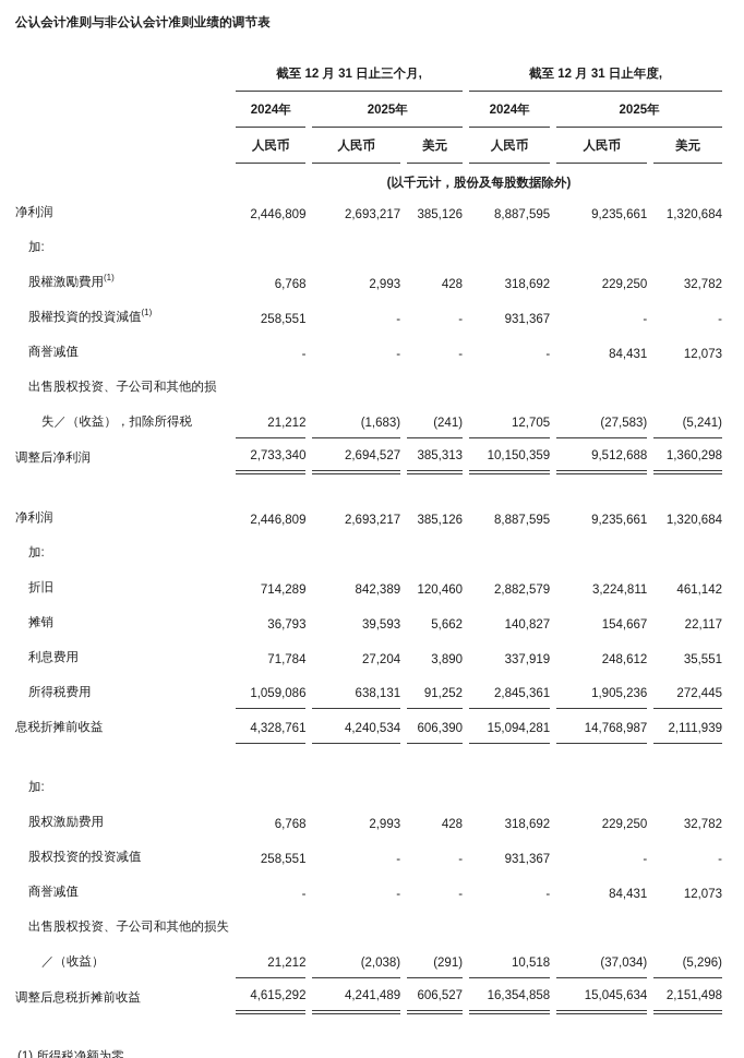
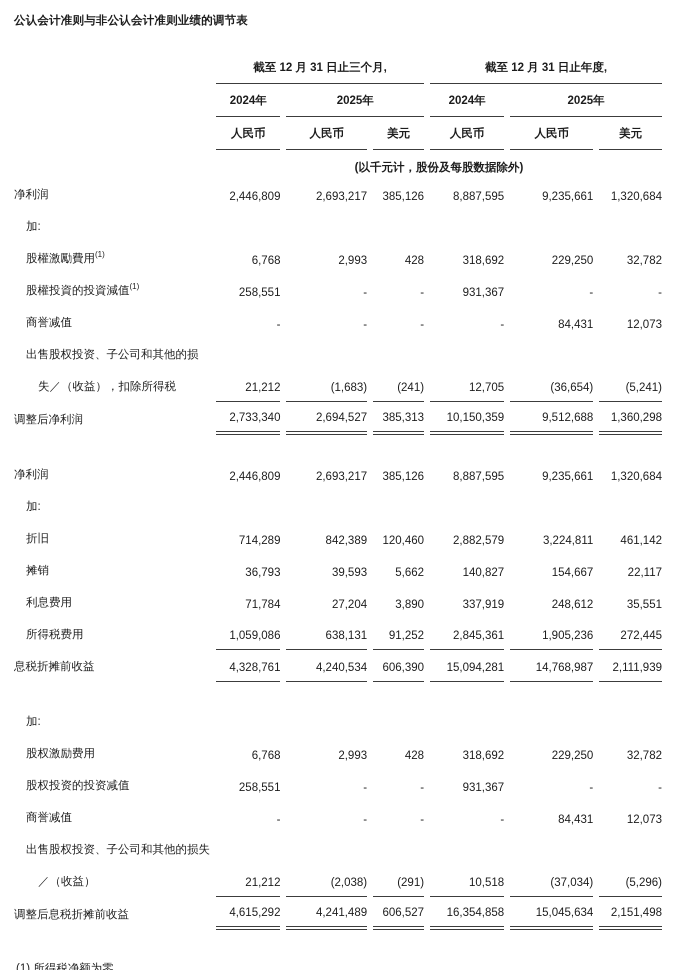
  公认会计准则与非公认会计准则业绩的调节表
  	截至 12 月 31 日止三个月,	截至 12 月 31 日止年度,
  	2024年	2025年	2024年	2025年
  	人民币	人民币	美元	人民币	人民币	美元
  	(以千元计，股份及每股数据除外)
  净利润	2,446,809	2,693,217	385,126	8,887,595	9,235,661	1,320,684
  加:
  股權激勵費用(1)	6,768	2,993	428	318,692	229,250	32,782
  股權投資的投資減值(1)	258,551	-	-	931,367	-	-
  商誉减值	-	-	-	-	84,431	12,073
  出售股权投资、子公司和其他的损
- 失／（收益），扣除所得税	21,212	(1,683)	(241)	12,705	(27,583)	(5,241)
+ 失／（收益），扣除所得税	21,212	(1,683)	(241)	12,705	(36,654)	(5,241)
  调整后净利润	2,733,340	2,694,527	385,313	10,150,359	9,512,688	1,360,298
  净利润	2,446,809	2,693,217	385,126	8,887,595	9,235,661	1,320,684
  加:
  折旧	714,289	842,389	120,460	2,882,579	3,224,811	461,142
  摊销	36,793	39,593	5,662	140,827	154,667	22,117
  利息费用	71,784	27,204	3,890	337,919	248,612	35,551
  所得税费用	1,059,086	638,131	91,252	2,845,361	1,905,236	272,445
  息税折摊前收益	4,328,761	4,240,534	606,390	15,094,281	14,768,987	2,111,939
  加:
  股权激励费用	6,768	2,993	428	318,692	229,250	32,782
  股权投资的投资减值	258,551	-	-	931,367	-	-
  商誉减值	-	-	-	-	84,431	12,073
  出售股权投资、子公司和其他的损失
  ／（收益）	21,212	(2,038)	(291)	10,518	(37,034)	(5,296)
  调整后息税折摊前收益	4,615,292	4,241,489	606,527	16,354,858	15,045,634	2,151,498
  (1) 所得税净额为零
